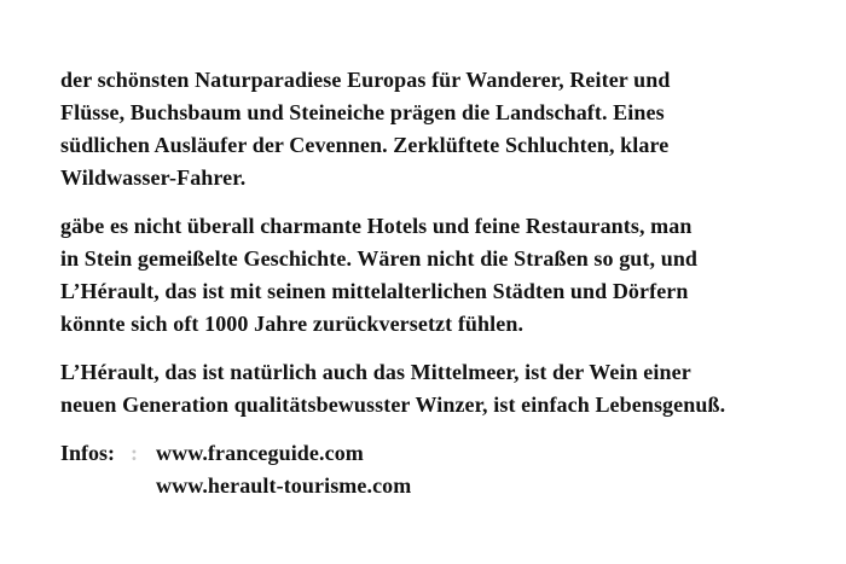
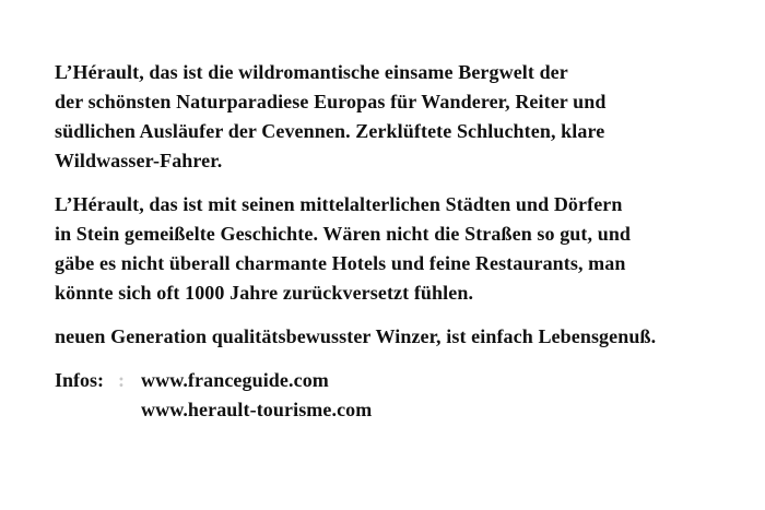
+ L’Hérault, das ist die wildromantische einsame Bergwelt der
  der schönsten Naturparadiese Europas für Wanderer, Reiter und
- Flüsse, Buchsbaum und Steineiche prägen die Landschaft. Eines
  südlichen Ausläufer der Cevennen. Zerklüftete Schluchten, klare
  Wildwasser-Fahrer.
- gäbe es nicht überall charmante Hotels und feine Restaurants, man
+ L’Hérault, das ist mit seinen mittelalterlichen Städten und Dörfern
  in Stein gemeißelte Geschichte. Wären nicht die Straßen so gut, und
- L’Hérault, das ist mit seinen mittelalterlichen Städten und Dörfern
+ gäbe es nicht überall charmante Hotels und feine Restaurants, man
  könnte sich oft 1000 Jahre zurückversetzt fühlen.
- L’Hérault, das ist natürlich auch das Mittelmeer, ist der Wein einer
  neuen Generation qualitätsbewusster Winzer, ist einfach Lebensgenuß.
  Infos:
  :
  www.franceguide.com
  www.herault-tourisme.com
